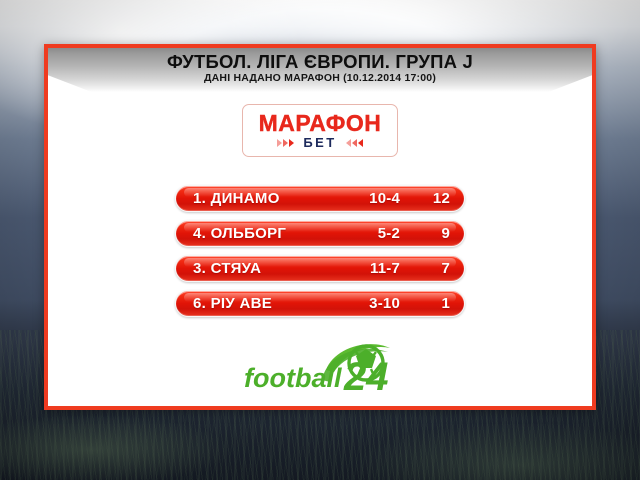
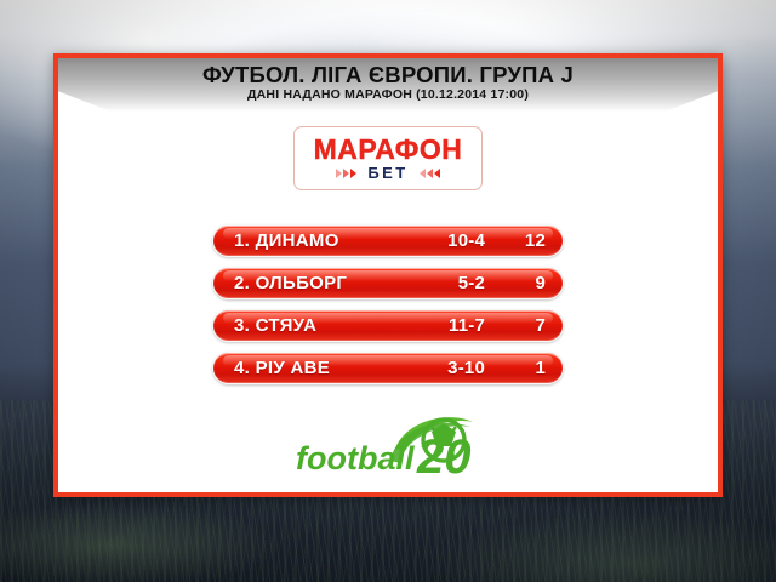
  ФУТБОЛ. ЛІГА ЄВРОПИ. ГРУПА J
  ДАНІ НАДАНО МАРАФОН (10.12.2014 17:00)
  МАРАФОН
  БЕТ
  1. ДИНАМО
  10-4
  12
- 4. ОЛЬБОРГ
+ 2. ОЛЬБОРГ
  5-2
  9
  3. СТЯУА
  11-7
  7
- 6. РІУ АВЕ
+ 4. РІУ АВЕ
  3-10
  1
  football
- 24
+ 20
